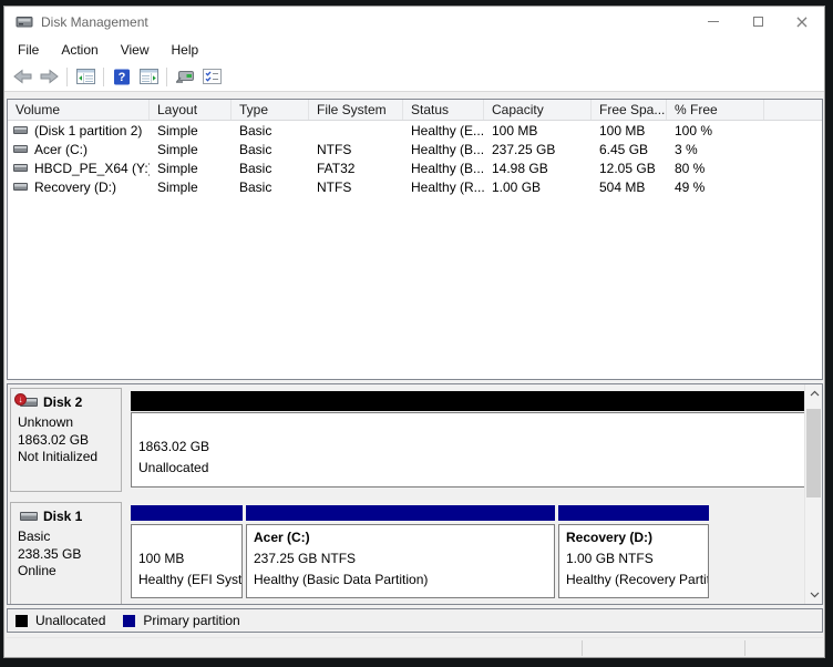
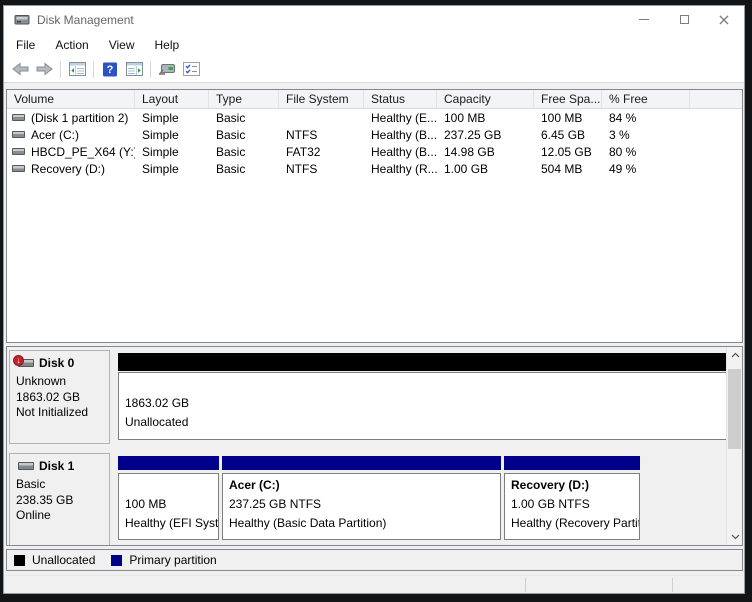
  Disk Management
  ×
  File
  Action
  View
  Help
  ?
  Volume
  Layout
  Type
  File System
  Status
  Capacity
  Free Spa...
  % Free
  (Disk 1 partition 2)
  Simple
  Basic
  Healthy (E...
  100 MB
  100 MB
- 100 %
+ 84 %
  Acer (C:)
  Simple
  Basic
  NTFS
  Healthy (B...
  237.25 GB
  6.45 GB
  3 %
  HBCD_PE_X64 (Y:
  Simple
  Basic
  FAT32
  Healthy (B...
  14.98 GB
  12.05 GB
  80 %
  Recovery (D:)
  Simple
  Basic
  NTFS
  Healthy (R...
  1.00 GB
  504 MB
  49 %
  ↓
- Disk 2
+ Disk 0
  Unknown
  1863.02 GB
  Not Initialized
  1863.02 GB
  Unallocated
  Disk 1
  Basic
  238.35 GB
  Online
  100 MB
  Healthy (EFI Syst
  Acer (C:)
  237.25 GB NTFS
  Healthy (Basic Data Partition)
  Recovery (D:)
  1.00 GB NTFS
  Healthy (Recovery Parti
  Unallocated
  Primary partition
